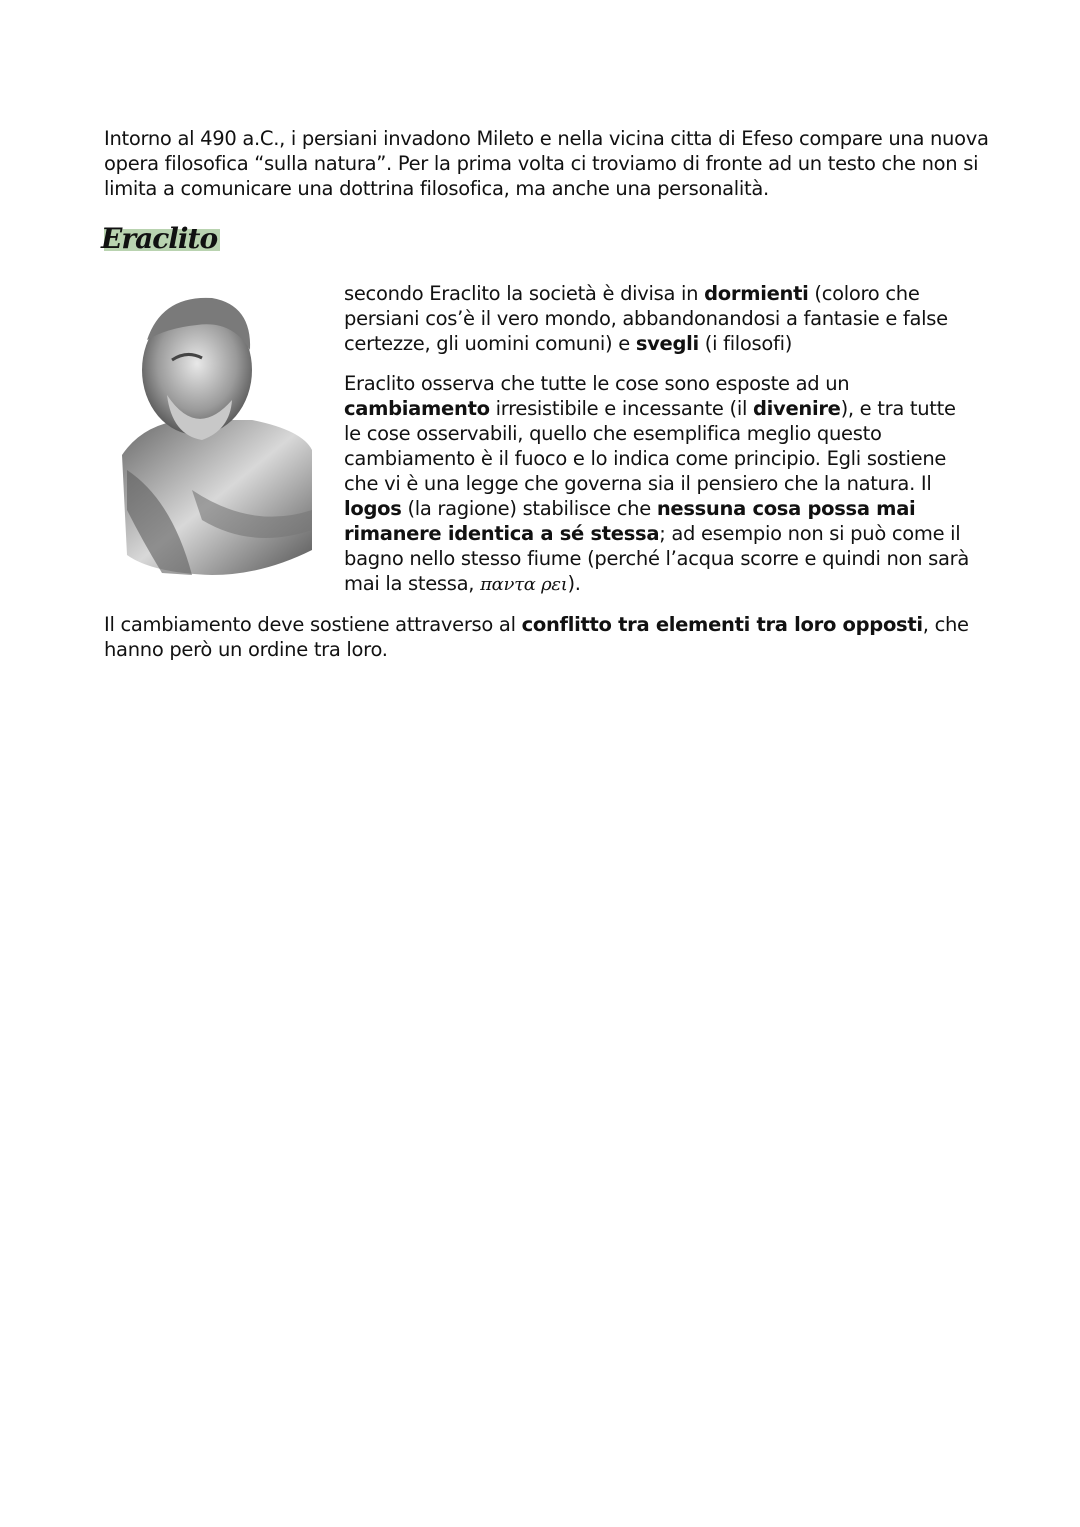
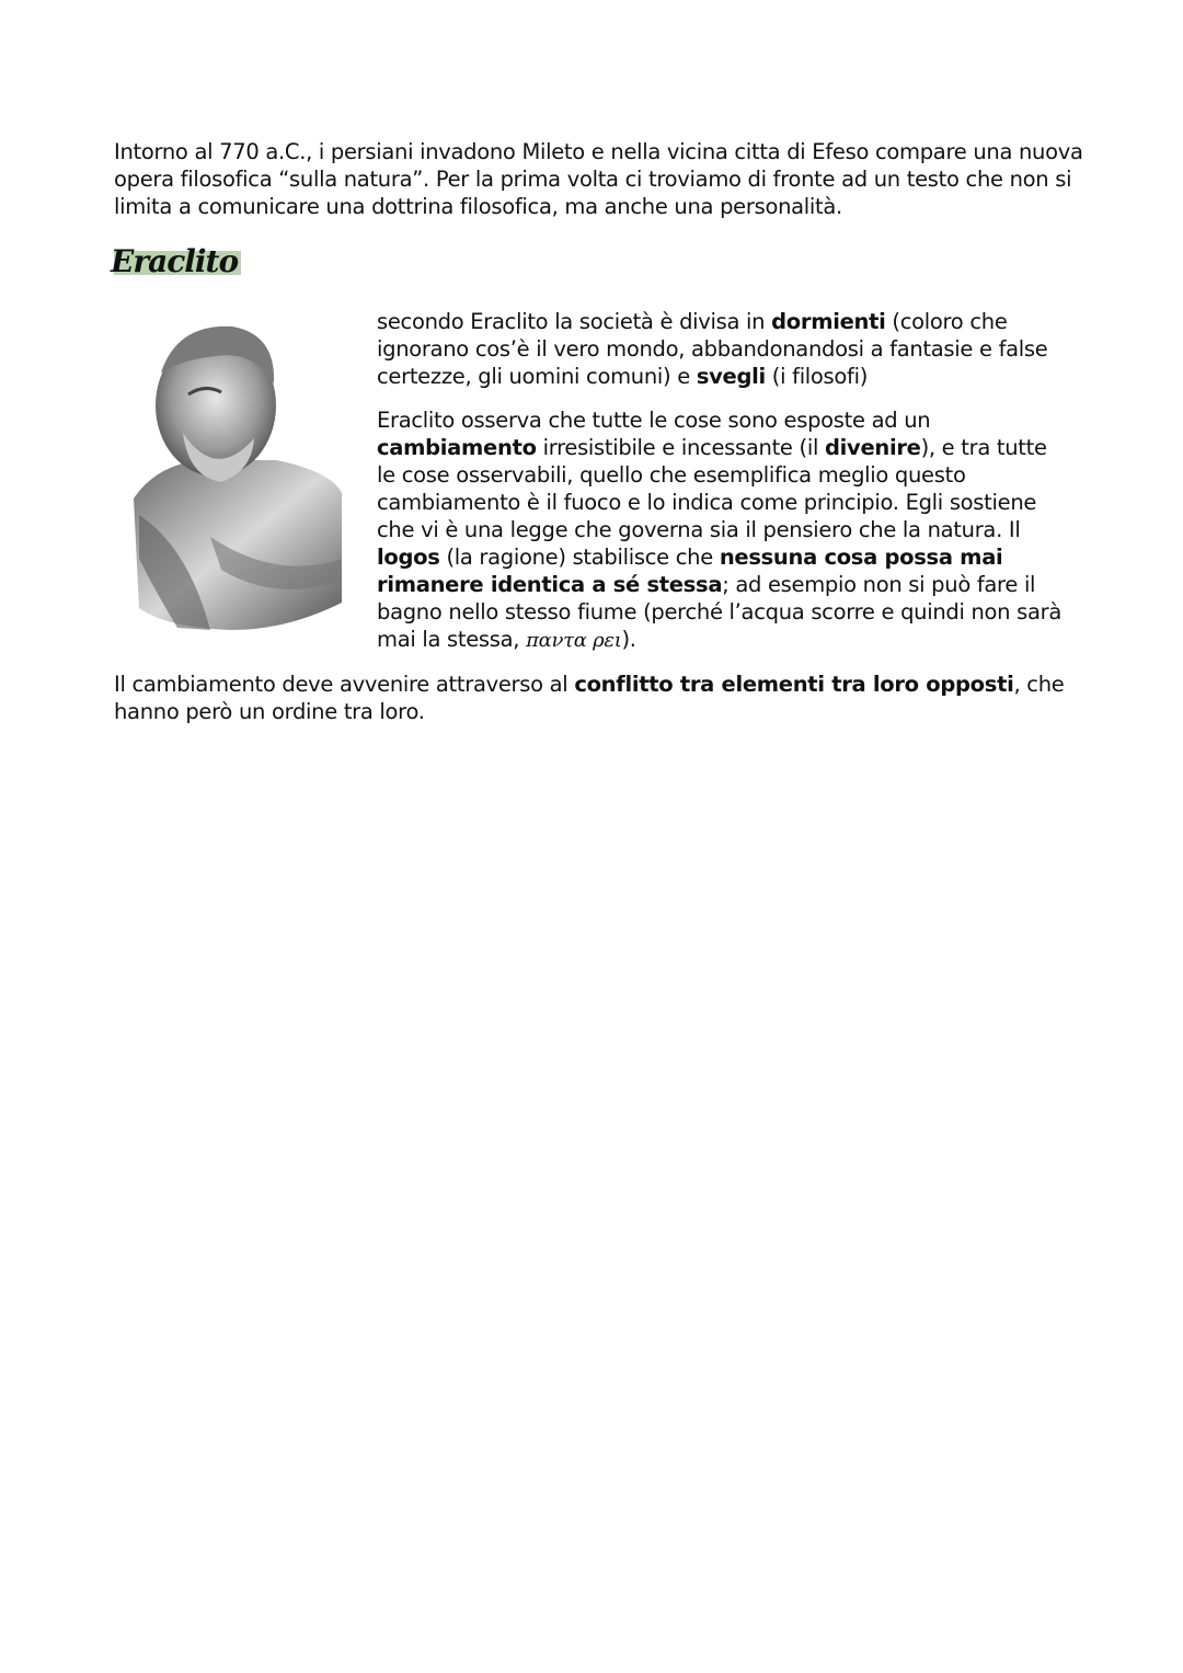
- Intorno al 490 a.C., i persiani invadono Mileto e nella vicina citta di Efeso compare una nuova opera filosofica “sulla natura”. Per la prima volta ci troviamo di fronte ad un testo che non si limita a comunicare una dottrina filosofica, ma anche una personalità.
+ Intorno al 770 a.C., i persiani invadono Mileto e nella vicina citta di Efeso compare una nuova opera filosofica “sulla natura”. Per la prima volta ci troviamo di fronte ad un testo che non si limita a comunicare una dottrina filosofica, ma anche una personalità.
  Eraclito
- secondo Eraclito la società è divisa in dormienti (coloro che persiani cos’è il vero mondo, abbandonandosi a fantasie e false certezze, gli uomini comuni) e svegli (i filosofi)
+ secondo Eraclito la società è divisa in dormienti (coloro che ignorano cos’è il vero mondo, abbandonandosi a fantasie e false certezze, gli uomini comuni) e svegli (i filosofi)
- Eraclito osserva che tutte le cose sono esposte ad un cambiamento irresistibile e incessante (il divenire), e tra tutte le cose osservabili, quello che esemplifica meglio questo cambiamento è il fuoco e lo indica come principio. Egli sostiene che vi è una legge che governa sia il pensiero che la natura. Il logos (la ragione) stabilisce che nessuna cosa possa mai rimanere identica a sé stessa; ad esempio non si può come il bagno nello stesso fiume (perché l’acqua scorre e quindi non sarà mai la stessa, παντα ρει).
+ Eraclito osserva che tutte le cose sono esposte ad un cambiamento irresistibile e incessante (il divenire), e tra tutte le cose osservabili, quello che esemplifica meglio questo cambiamento è il fuoco e lo indica come principio. Egli sostiene che vi è una legge che governa sia il pensiero che la natura. Il logos (la ragione) stabilisce che nessuna cosa possa mai rimanere identica a sé stessa; ad esempio non si può fare il bagno nello stesso fiume (perché l’acqua scorre e quindi non sarà mai la stessa, παντα ρει).
- Il cambiamento deve sostiene attraverso al conflitto tra elementi tra loro opposti, che hanno però un ordine tra loro.
+ Il cambiamento deve avvenire attraverso al conflitto tra elementi tra loro opposti, che hanno però un ordine tra loro.
